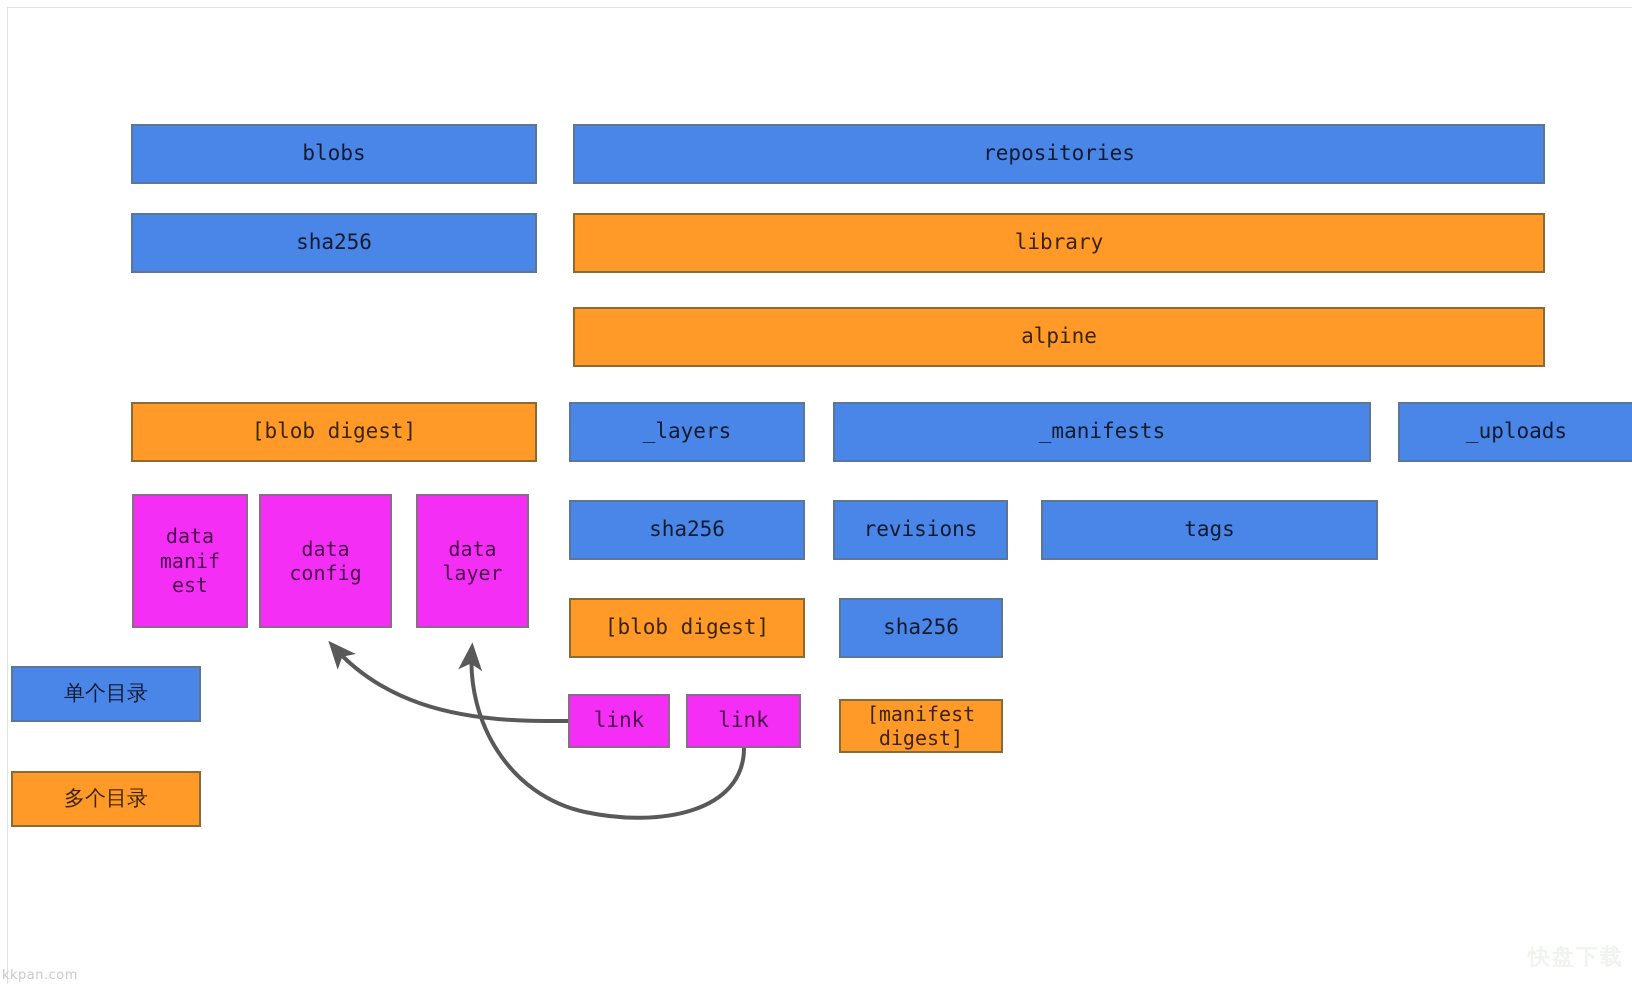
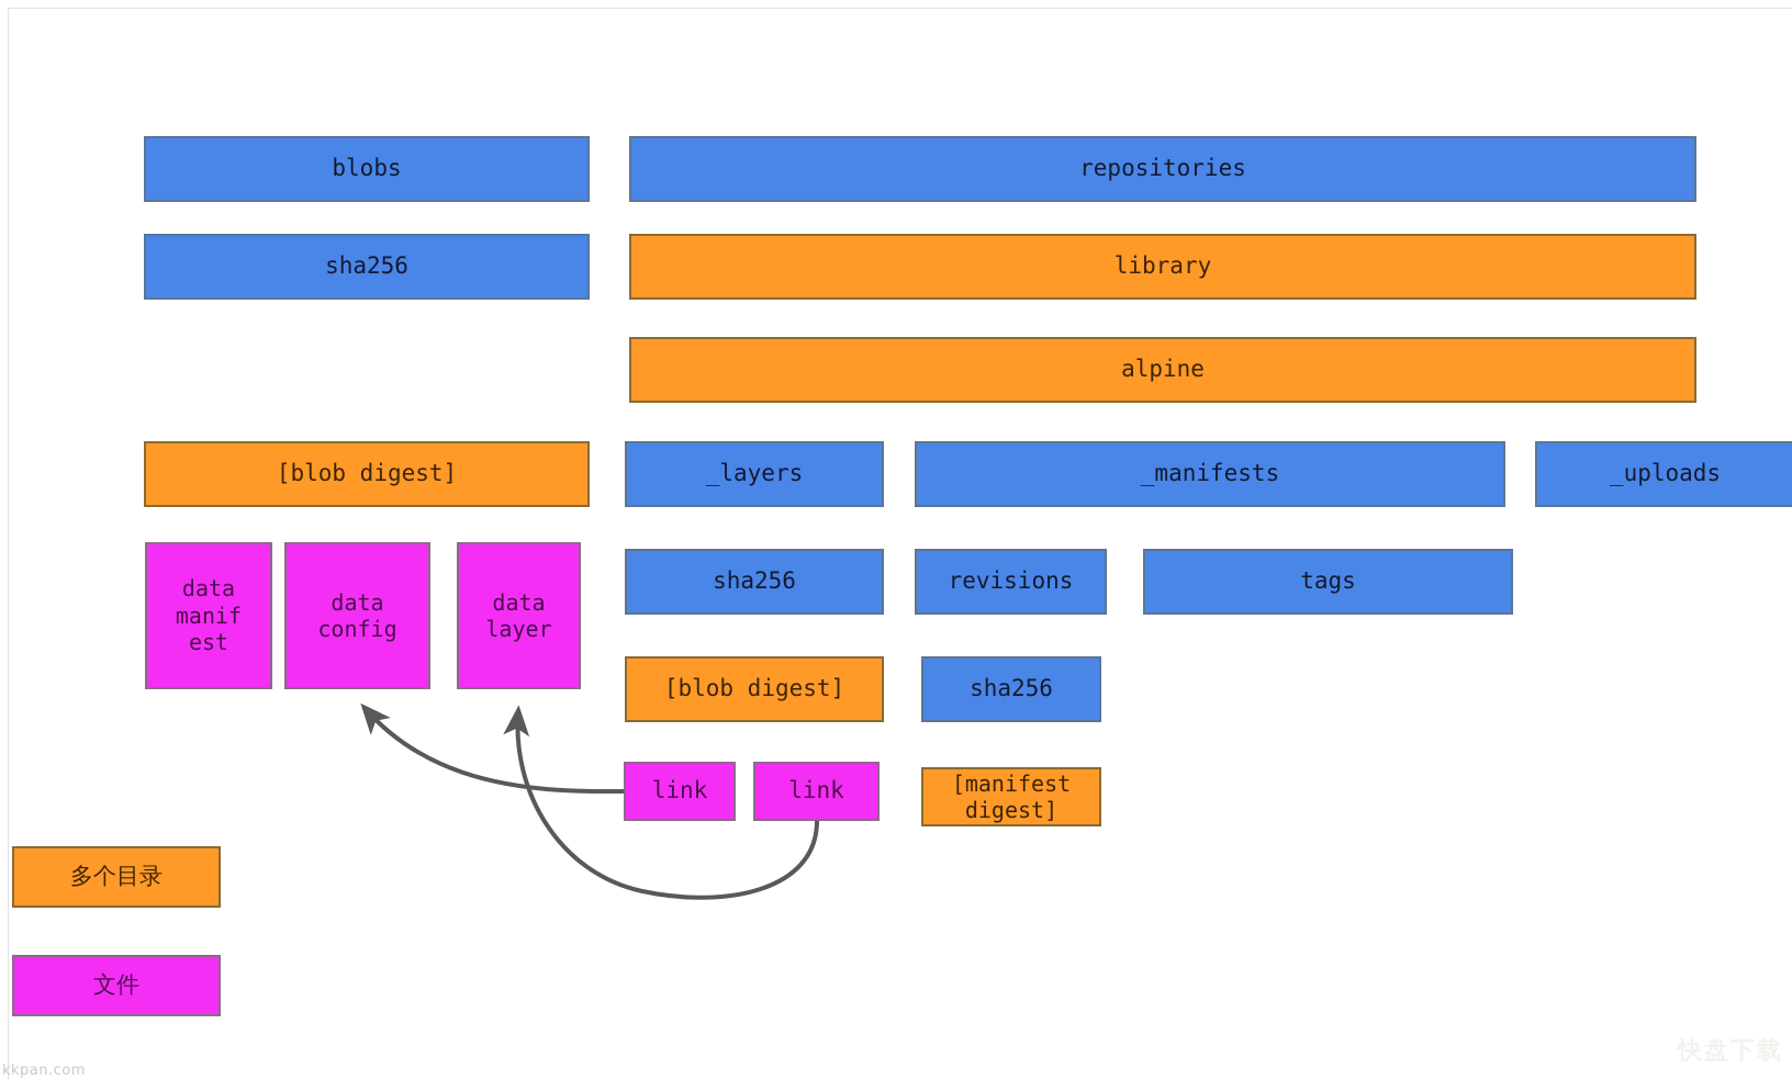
  blobs
  repositories
  sha256
  library
  alpine
  [blob digest]
  _layers
  _manifests
  _uploads
  data
  manif
  est
  data
  config
  data
  layer
  sha256
  revisions
  tags
  [blob digest]
  sha256
  link
  link
  [manifest
  digest]
- 单个目录
  多个目录
+ 文件
  kkpan.com
